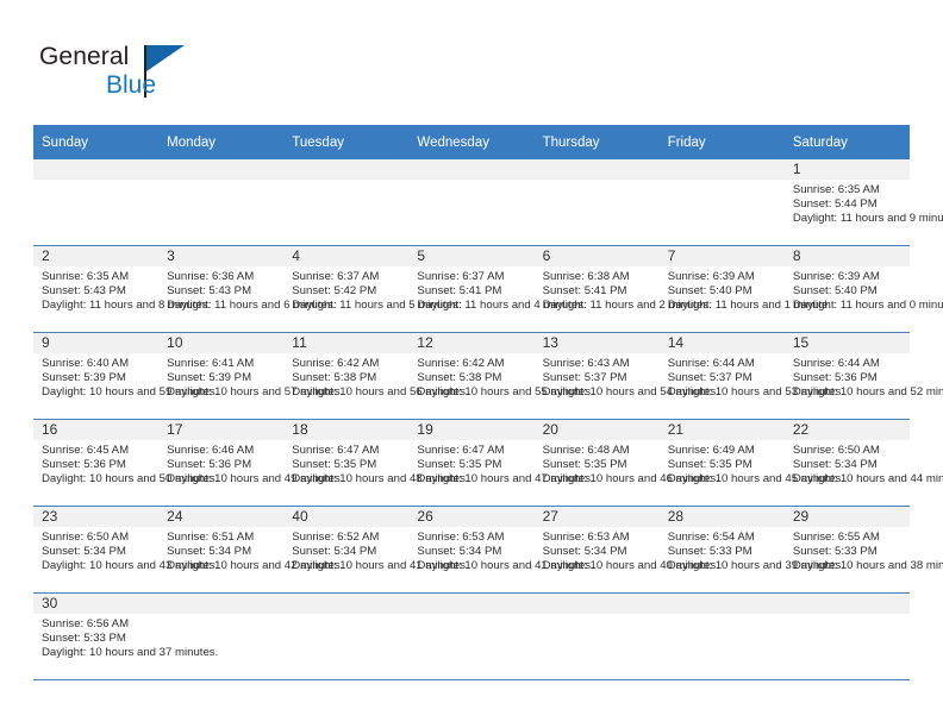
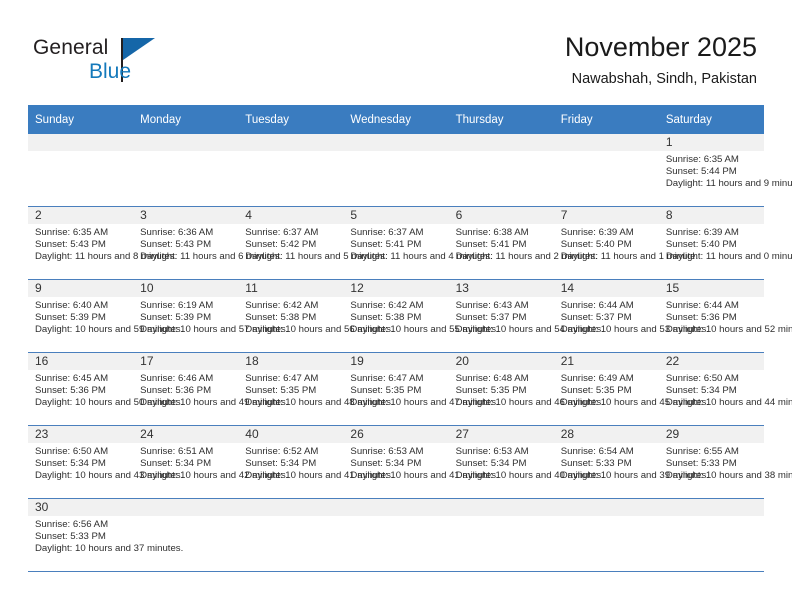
  General
  Blue
+ November 2025
+ Nawabshah, Sindh, Pakistan
  Sunday	Monday	Tuesday	Wednesday	Thursday	Friday	Saturday
  						1Sunrise: 6:35 AMSunset: 5:44 PMDaylight: 11 hours and 9 minu
  2Sunrise: 6:35 AMSunset: 5:43 PMDaylight: 11 hours and	3Sunrise: 6:36 AMSunset: 5:43 PMDaylight: 11 hours and	4Sunrise: 6:37 AMSunset: 5:42 PMDaylight: 11 hours and	5Sunrise: 6:37 AMSunset: 5:41 PMDaylight: 11 hours and	6Sunrise: 6:38 AMSunset: 5:41 PMDaylight: 11 hours and	7Sunrise: 6:39 AMSunset: 5:40 PMDaylight: 11 hours and	8Sunrise: 6:39 AMSunset: 5:40 PMDaylight: 11 hours and 0 minu
- 9Sunrise: 6:40 AMSunset: 5:39 PMDaylight: 10 hours and	10Sunrise: 6:41 AMSunset: 5:39 PMDaylight: 10 hours and	11Sunrise: 6:42 AMSunset: 5:38 PMDaylight: 10 hours and	12Sunrise: 6:42 AMSunset: 5:38 PMDaylight: 10 hours and	13Sunrise: 6:43 AMSunset: 5:37 PMDaylight: 10 hours and	14Sunrise: 6:44 AMSunset: 5:37 PMDaylight: 10 hours and	15Sunrise: 6:44 AMSunset: 5:36 PMDaylight: 10 hours and 52 min
+ 9Sunrise: 6:40 AMSunset: 5:39 PMDaylight: 10 hours and	10Sunrise: 6:19 AMSunset: 5:39 PMDaylight: 10 hours and	11Sunrise: 6:42 AMSunset: 5:38 PMDaylight: 10 hours and	12Sunrise: 6:42 AMSunset: 5:38 PMDaylight: 10 hours and	13Sunrise: 6:43 AMSunset: 5:37 PMDaylight: 10 hours and	14Sunrise: 6:44 AMSunset: 5:37 PMDaylight: 10 hours and	15Sunrise: 6:44 AMSunset: 5:36 PMDaylight: 10 hours and 52 min
  16Sunrise: 6:45 AMSunset: 5:36 PMDaylight: 10 hours and	17Sunrise: 6:46 AMSunset: 5:36 PMDaylight: 10 hours and	18Sunrise: 6:47 AMSunset: 5:35 PMDaylight: 10 hours and	19Sunrise: 6:47 AMSunset: 5:35 PMDaylight: 10 hours and	20Sunrise: 6:48 AMSunset: 5:35 PMDaylight: 10 hours and	21Sunrise: 6:49 AMSunset: 5:35 PMDaylight: 10 hours and	22Sunrise: 6:50 AMSunset: 5:34 PMDaylight: 10 hours and 44 min
  23Sunrise: 6:50 AMSunset: 5:34 PMDaylight: 10 hours and	24Sunrise: 6:51 AMSunset: 5:34 PMDaylight: 10 hours and	40Sunrise: 6:52 AMSunset: 5:34 PMDaylight: 10 hours and	26Sunrise: 6:53 AMSunset: 5:34 PMDaylight: 10 hours and	27Sunrise: 6:53 AMSunset: 5:34 PMDaylight: 10 hours and	28Sunrise: 6:54 AMSunset: 5:33 PMDaylight: 10 hours and	29Sunrise: 6:55 AMSunset: 5:33 PMDaylight: 10 hours and 38 min
  30Sunrise: 6:56 AMSunset: 5:33 PMDaylight: 10 hours and
